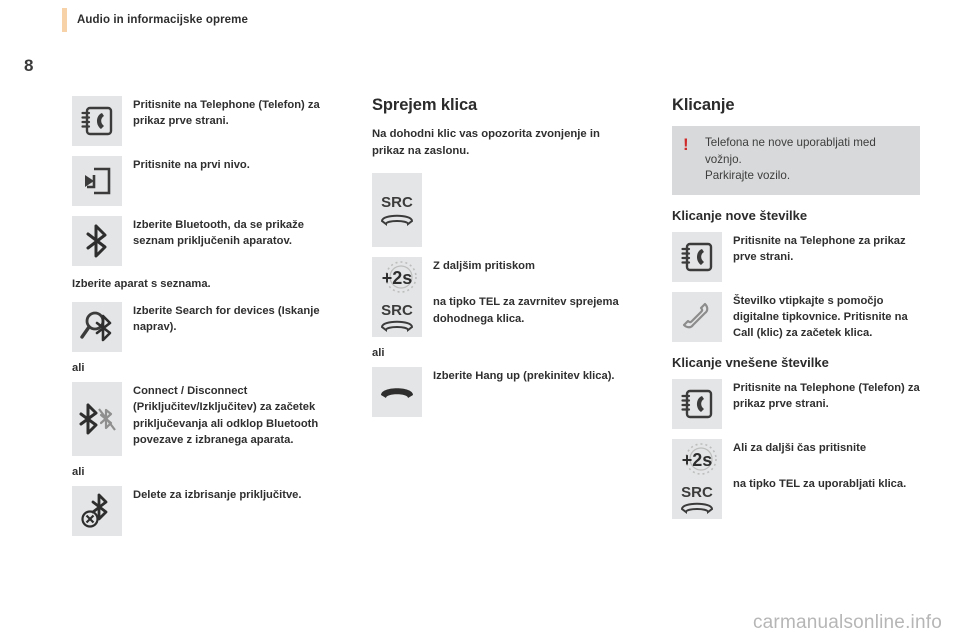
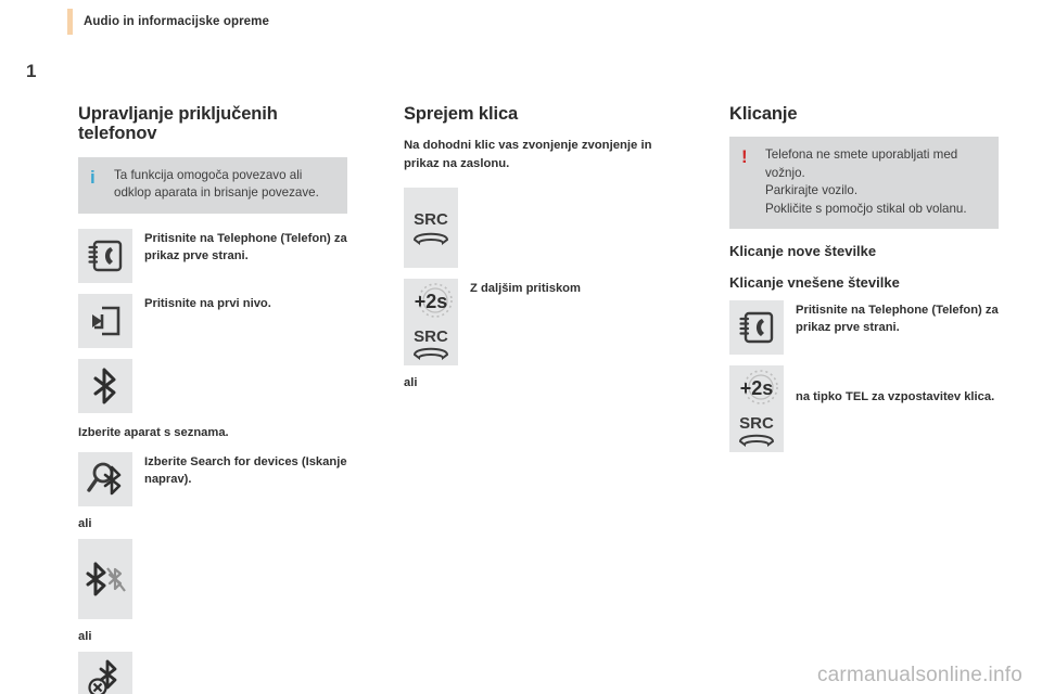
  Audio in informacijske opreme
- 8
+ 1
+ Upravljanje priključenih telefonov
+ i
+ Ta funkcija omogoča povezavo ali
+ odklop aparata in brisanje povezave.
  Pritisnite na Telephone (Telefon) za prikaz prve strani.
  Pritisnite na prvi nivo.
- Izberite Bluetooth, da se prikaže seznam priključenih aparatov.
  Izberite aparat s seznama.
  Izberite Search for devices (Iskanje naprav).
  ali
- Connect / Disconnect (Priključitev/Izključitev) za začetek priključevanja ali odklop Bluetooth povezave z izbranega aparata.
  ali
- Delete za izbrisanje priključitve.
  Sprejem klica
- Na dohodni klic vas opozorita zvonjenje in prikaz na zaslonu.
+ Na dohodni klic vas zvonjenje zvonjenje in prikaz na zaslonu.
  SRC
  +2s
  SRC
  Z daljšim pritiskom
- na tipko TEL za zavrnitev sprejema dohodnega klica.
  ali
- Izberite Hang up (prekinitev klica).
  Klicanje
  !
- Telefona ne nove uporabljati med vožnjo.
+ Telefona ne smete uporabljati med vožnjo.
  Parkirajte vozilo.
+ Pokličite s pomočjo stikal ob volanu.
  Klicanje nove številke
- Pritisnite na Telephone za prikaz prve strani.
- Številko vtipkajte s pomočjo digitalne tipkovnice. Pritisnite na Call (klic) za začetek klica.
  Klicanje vnešene številke
  Pritisnite na Telephone (Telefon) za prikaz prve strani.
  +2s
  SRC
- Ali za daljši čas pritisnite
- na tipko TEL za uporabljati klica.
+ na tipko TEL za vzpostavitev klica.
  carmanualsonline.info
